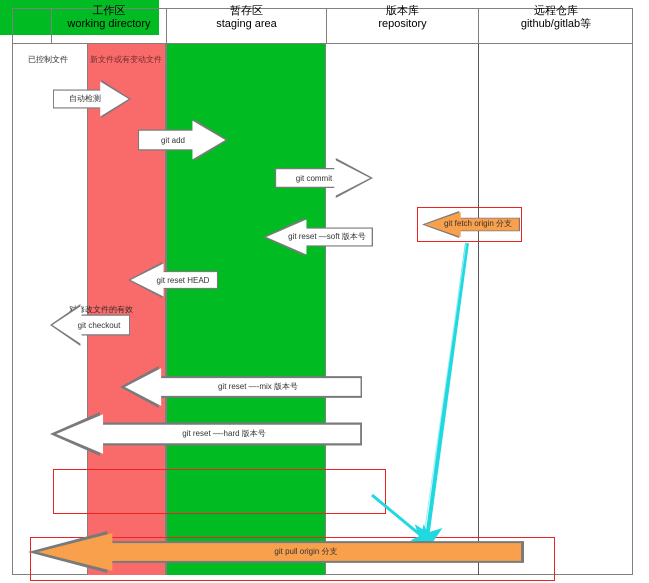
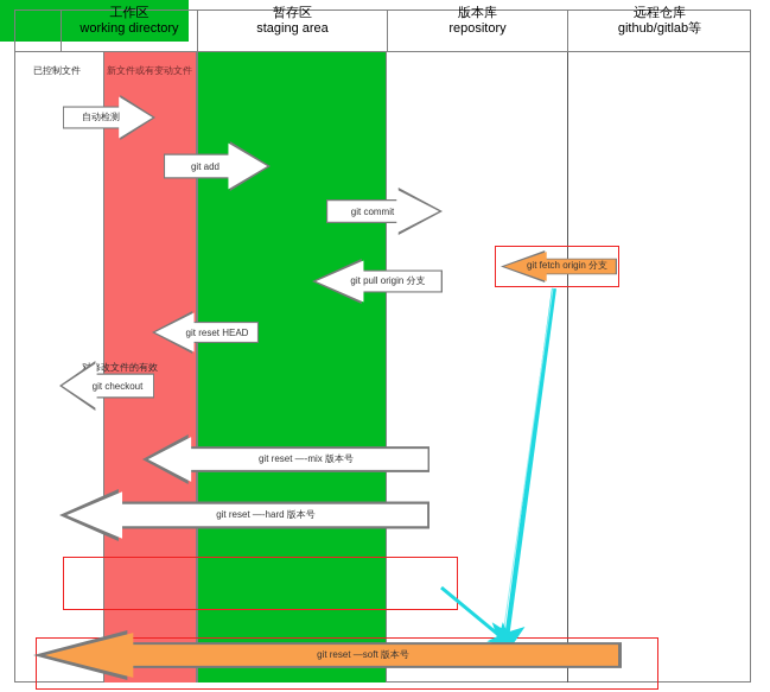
  工作区
  working directory
  暂存区
  staging area
  版本库
  repository
  远程仓库
  github/gitlab等
  已控制文件
  新文件或有变动文件
  自动检测
  git add
  git commit
  git fetch origin 分支
- git reset —soft 版本号
+ git pull origin 分支
  git reset HEAD
  git checkout
  改文件的有效
  git reset —-mix 版本号
  git reset —-hard 版本号
- git pull origin 分支
+ git reset —soft 版本号
